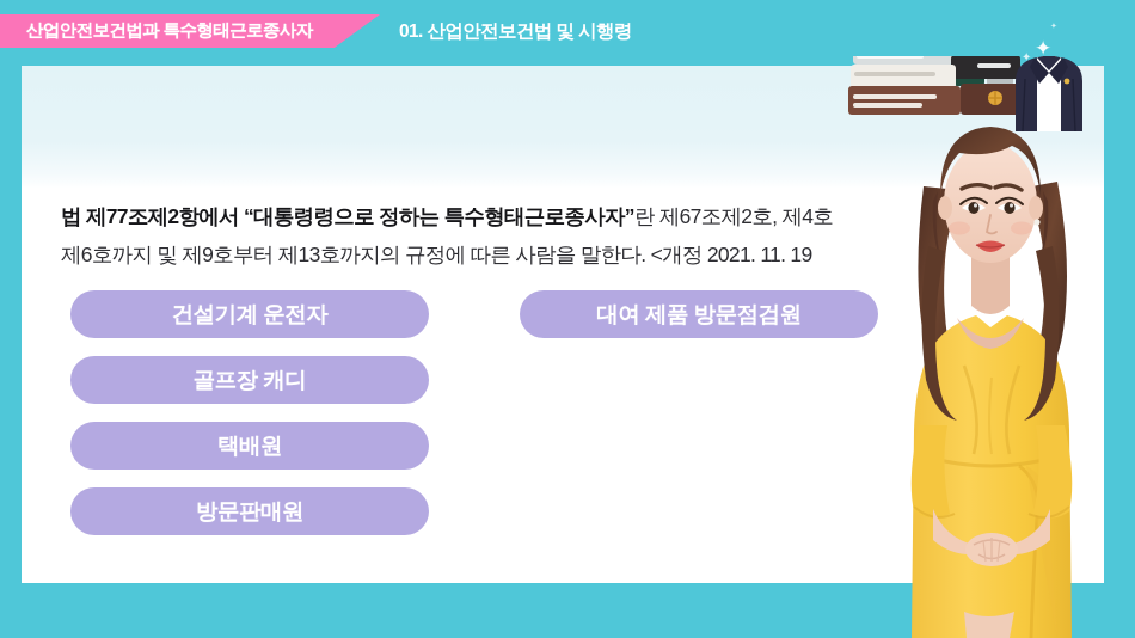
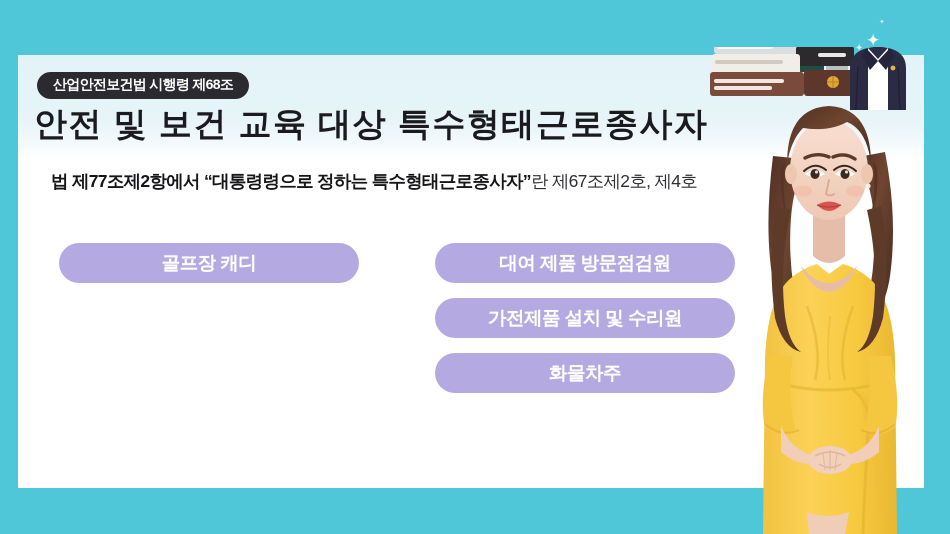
- 산업안전보건법과 특수형태근로종사자
- 01. 산업안전보건법 및 시행령
  ✦
  ✦
+ 산업안전보건법 시행령 제68조
+ 안전 및 보건 교육 대상 특수형태근로종사자
  법 제77조제2항에서 “대통령령으로 정하는 특수형태근로종사자”란 제67조제2호, 제4호
- 제6호까지 및 제9호부터 제13호까지의 규정에 따른 사람을 말한다. <개정 2021. 11. 19
- 건설기계 운전자
  골프장 캐디
- 택배원
- 방문판매원
  대여 제품 방문점검원
+ 가전제품 설치 및 수리원
+ 화물차주
